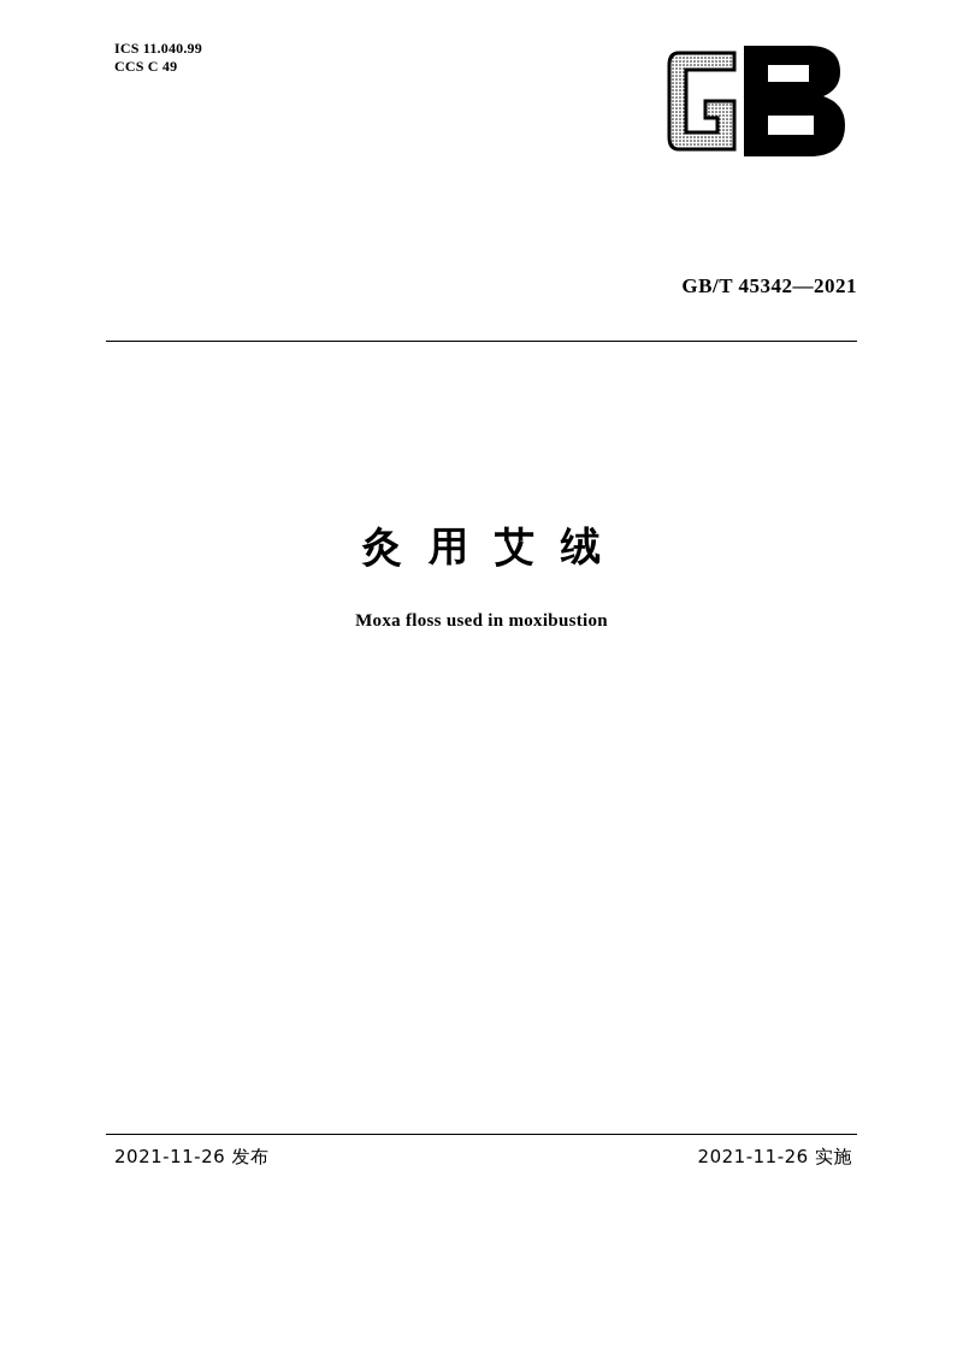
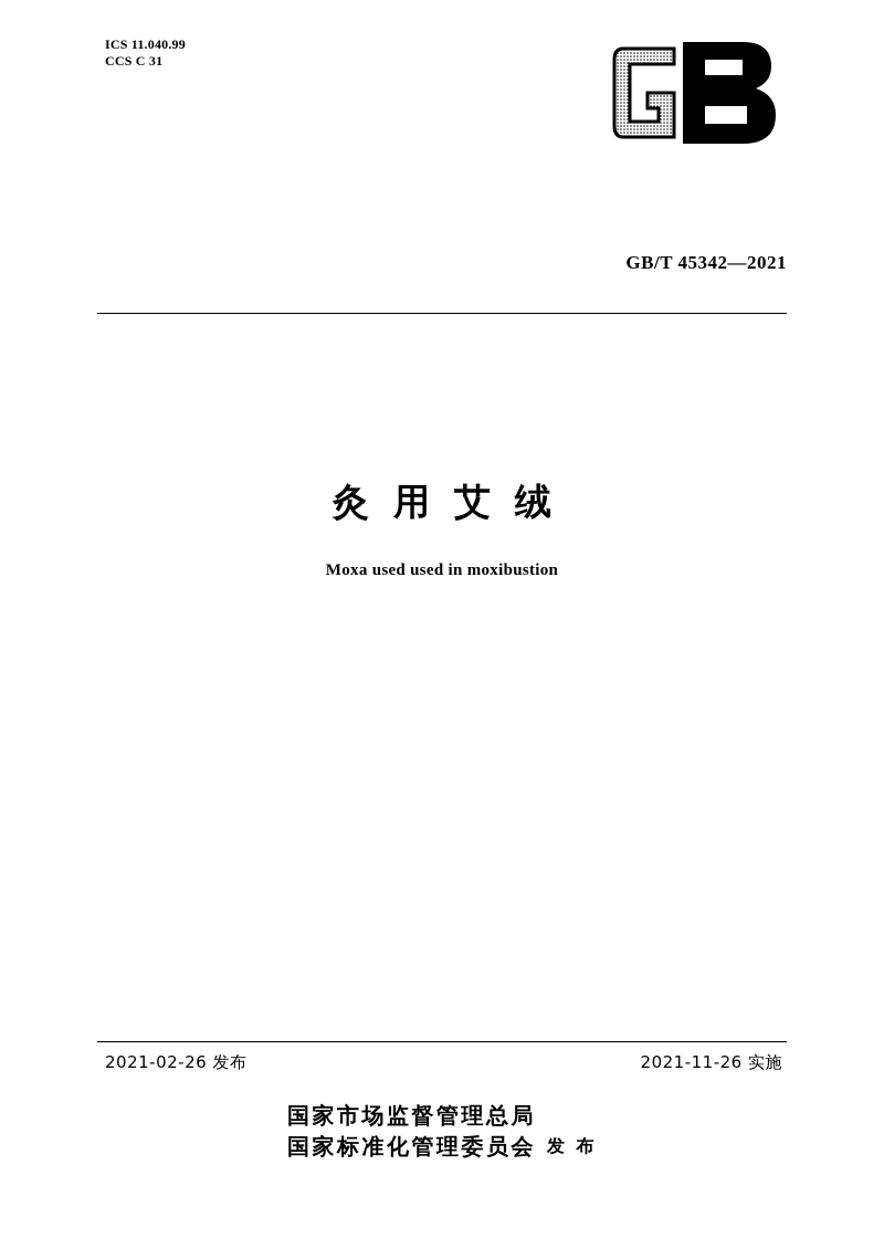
  ICS 11.040.99
- CCS C 49
+ CCS C 31
  GB/T 45342—2021
  灸用艾绒
- Moxa floss used in moxibustion
+ Moxa used used in moxibustion
- 2021-11-26 发布
+ 2021-02-26 发布
  2021-11-26 实施
+ 国家市场监督管理总局
+ 国家标准化管理委员会
+ 发 布
